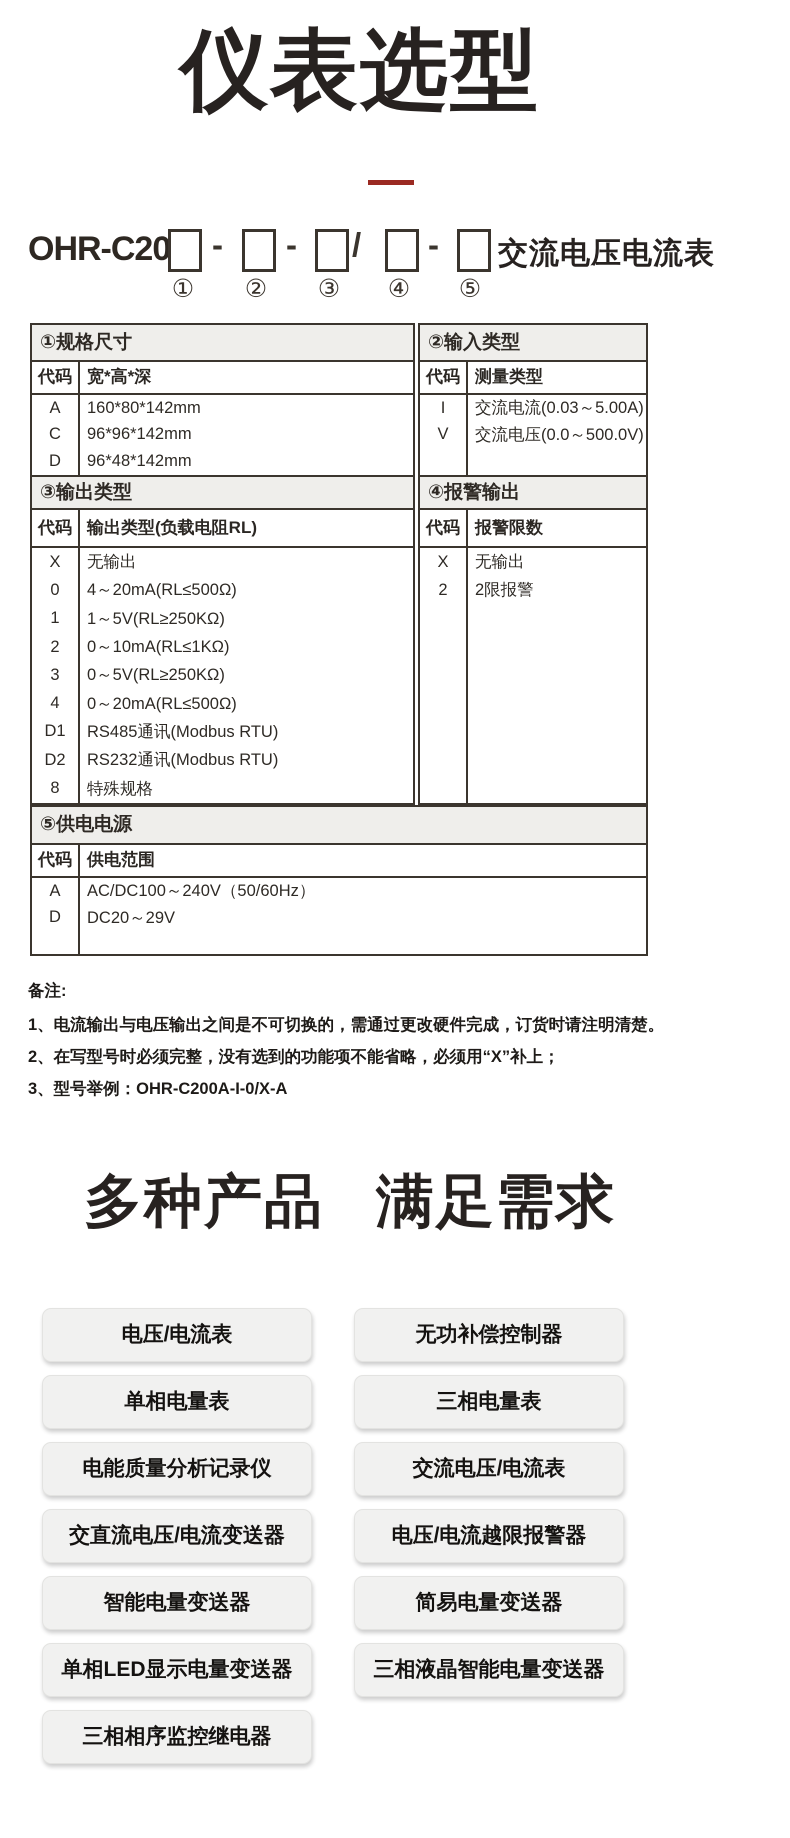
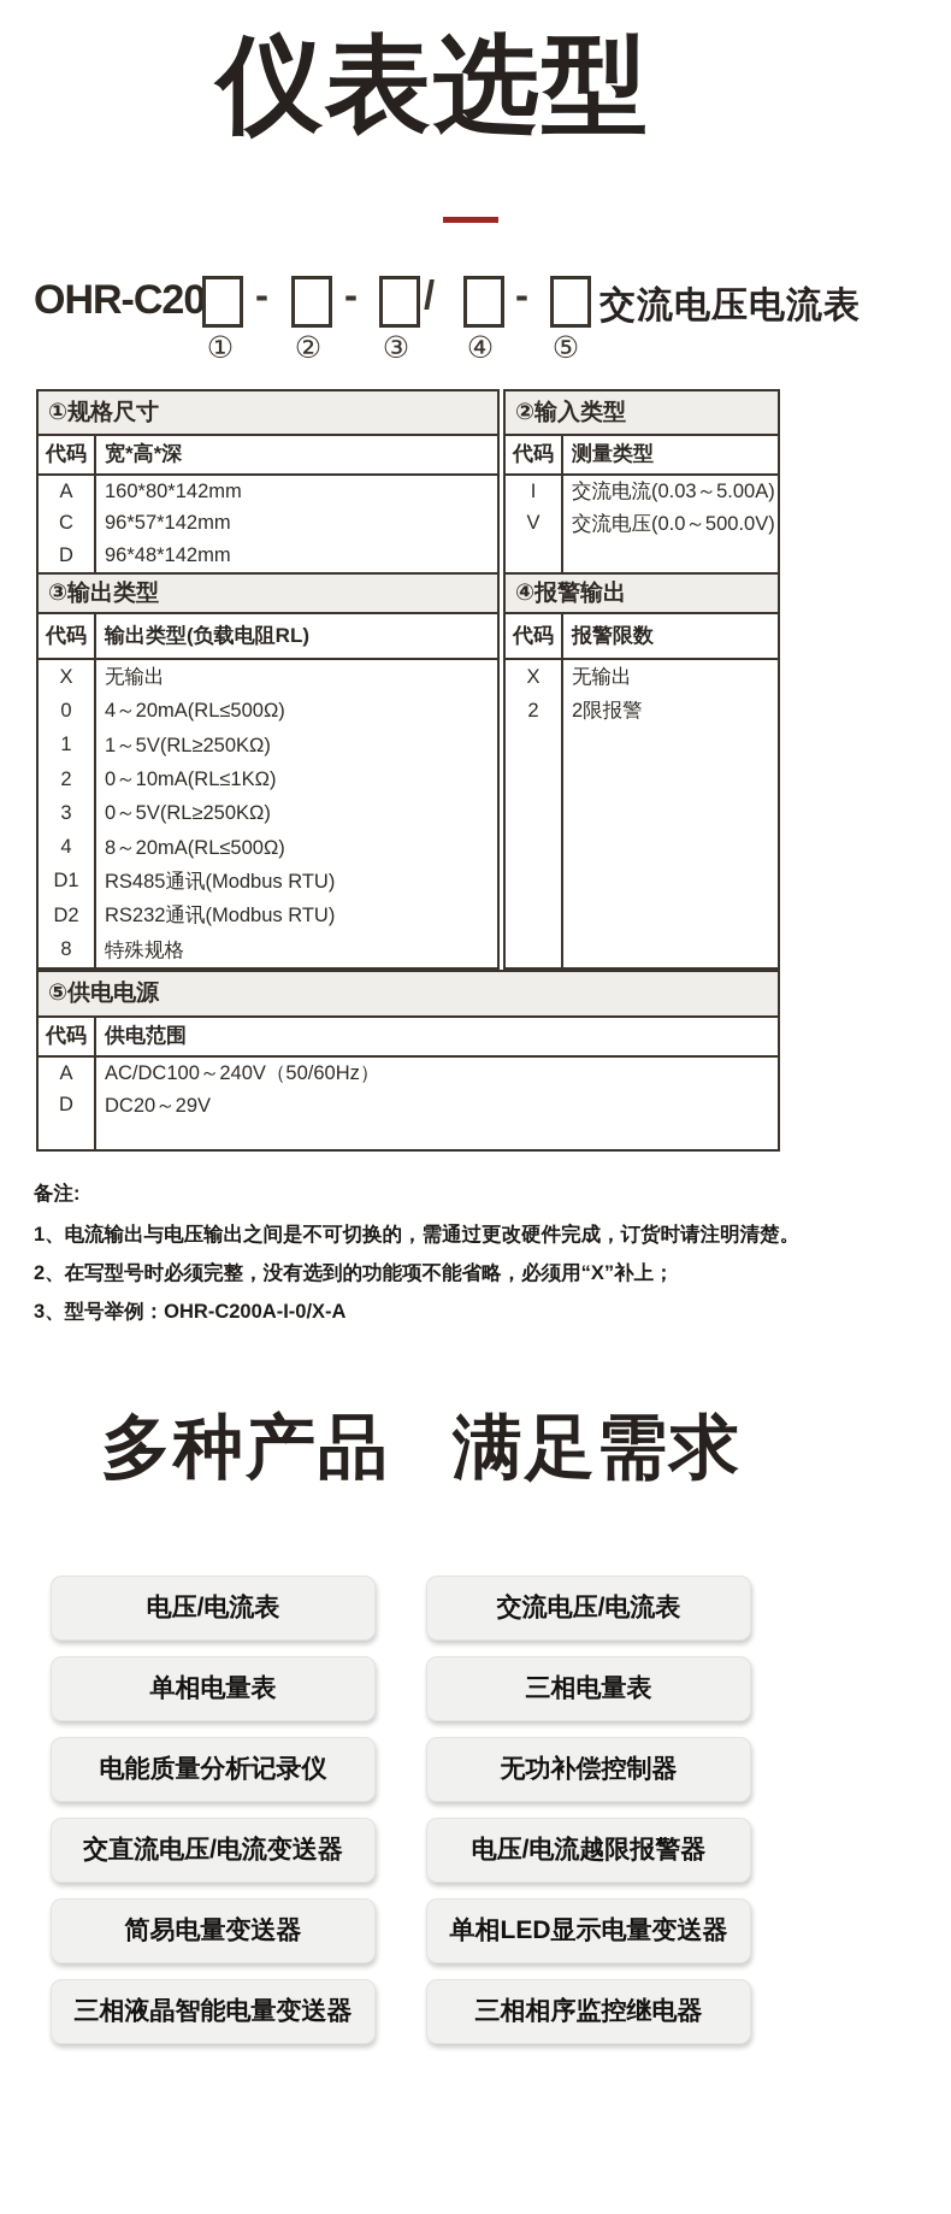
  仪表选型
  OHR-C20
  -
  -
  /
  -
  交流电压电流表
  ①
  ②
  ③
  ④
  ⑤
  ①规格尺寸
  代码
  宽*高*深
  A
  C
  D
  160*80*142mm
- 96*96*142mm
+ 96*57*142mm
  96*48*142mm
  ③输出类型
  代码
  输出类型(负载电阻RL)
  X
  0
  1
  2
  3
  4
  D1
  D2
  8
  无输出
  4～20mA(RL≤500Ω)
  1～5V(RL≥250KΩ)
  0～10mA(RL≤1KΩ)
  0～5V(RL≥250KΩ)
- 0～20mA(RL≤500Ω)
+ 8～20mA(RL≤500Ω)
  RS485通讯(Modbus RTU)
  RS232通讯(Modbus RTU)
  特殊规格
  ②输入类型
  代码
  测量类型
  I
  V
  交流电流(0.03～5.00A)
  交流电压(0.0～500.0V)
  ④报警输出
  代码
  报警限数
  X
  2
  无输出
  2限报警
  ⑤供电电源
  代码
  供电范围
  A
  D
  AC/DC100～240V（50/60Hz）
  DC20～29V
  备注:
  1、电流输出与电压输出之间是不可切换的，需通过更改硬件完成，订货时请注明清楚。
  2、在写型号时必须完整，没有选到的功能项不能省略，必须用“X”补上；
  3、型号举例：OHR-C200A-I-0/X-A
  多种产品 满足需求
  电压/电流表
- 无功补偿控制器
+ 交流电压/电流表
  单相电量表
  三相电量表
  电能质量分析记录仪
- 交流电压/电流表
+ 无功补偿控制器
  交直流电压/电流变送器
  电压/电流越限报警器
- 智能电量变送器
  简易电量变送器
  单相LED显示电量变送器
  三相液晶智能电量变送器
  三相相序监控继电器
